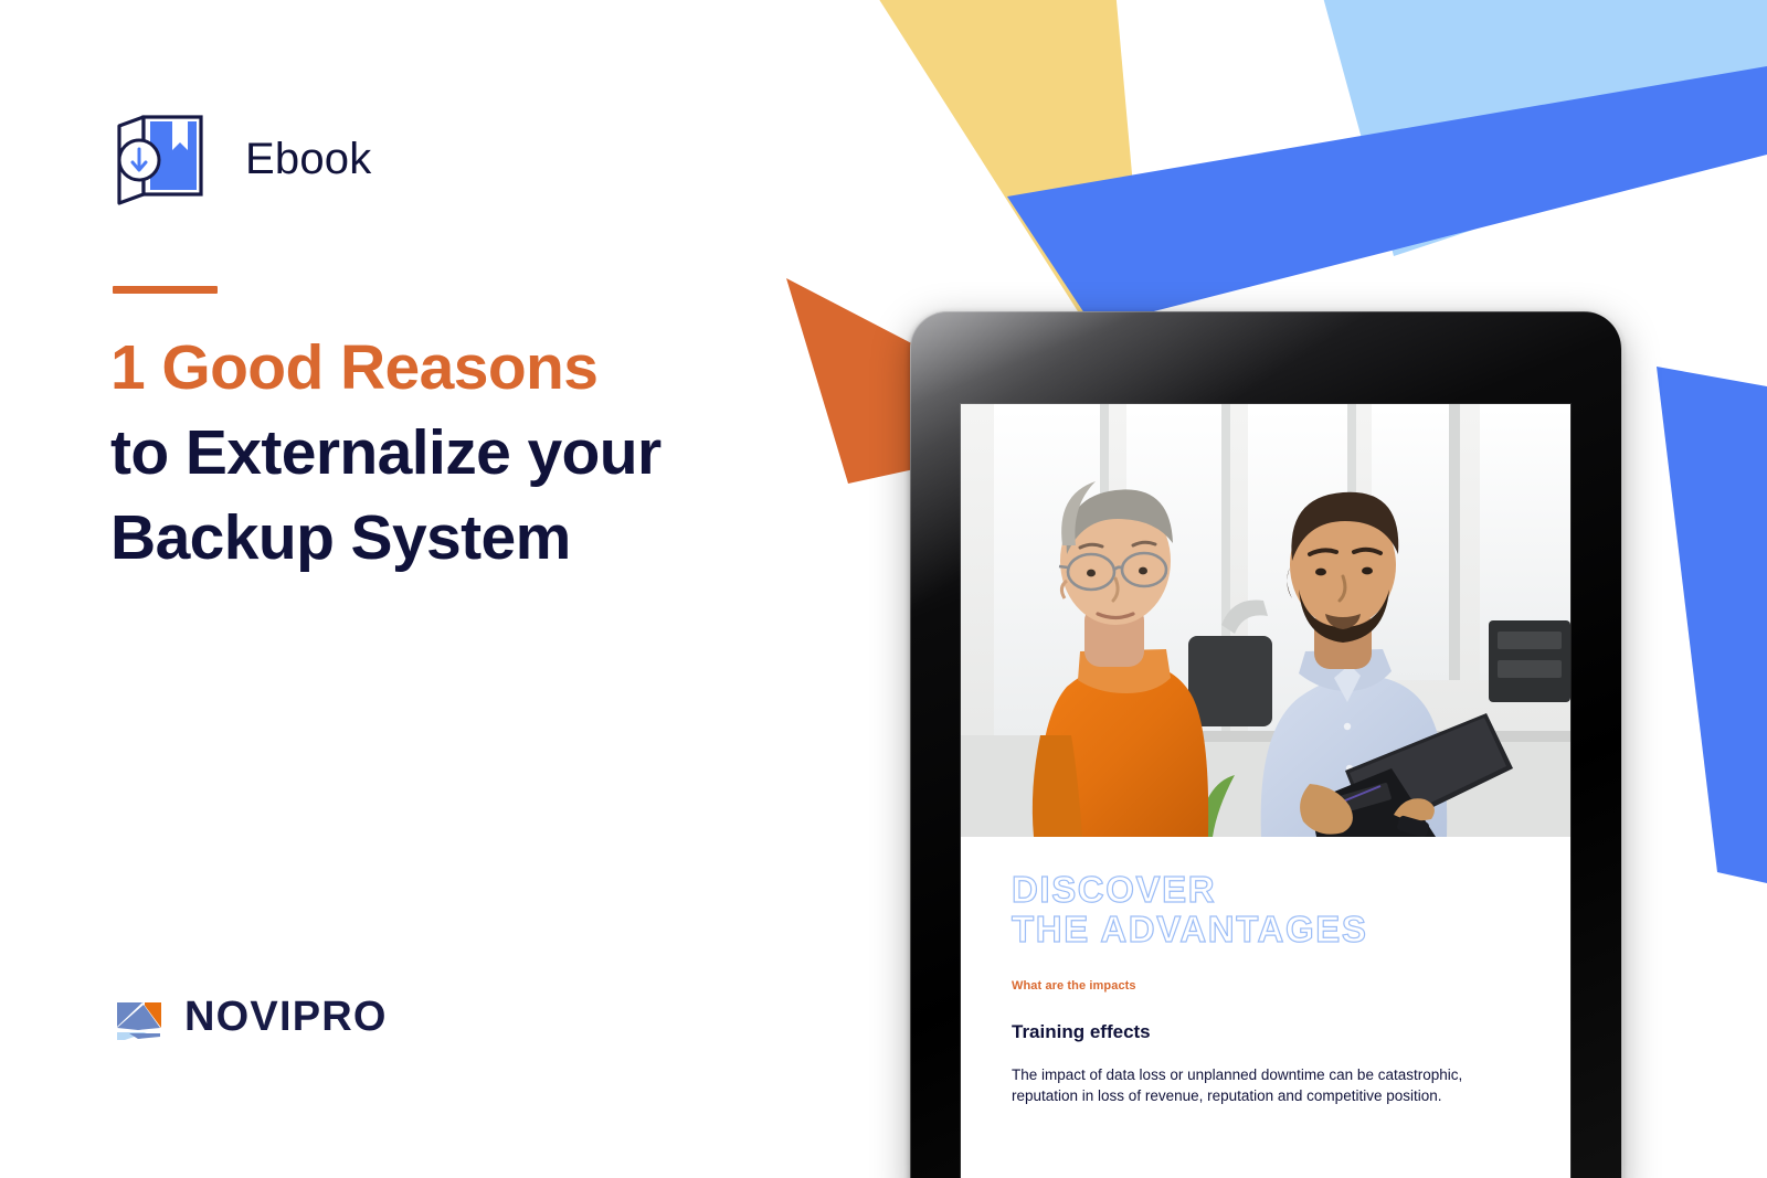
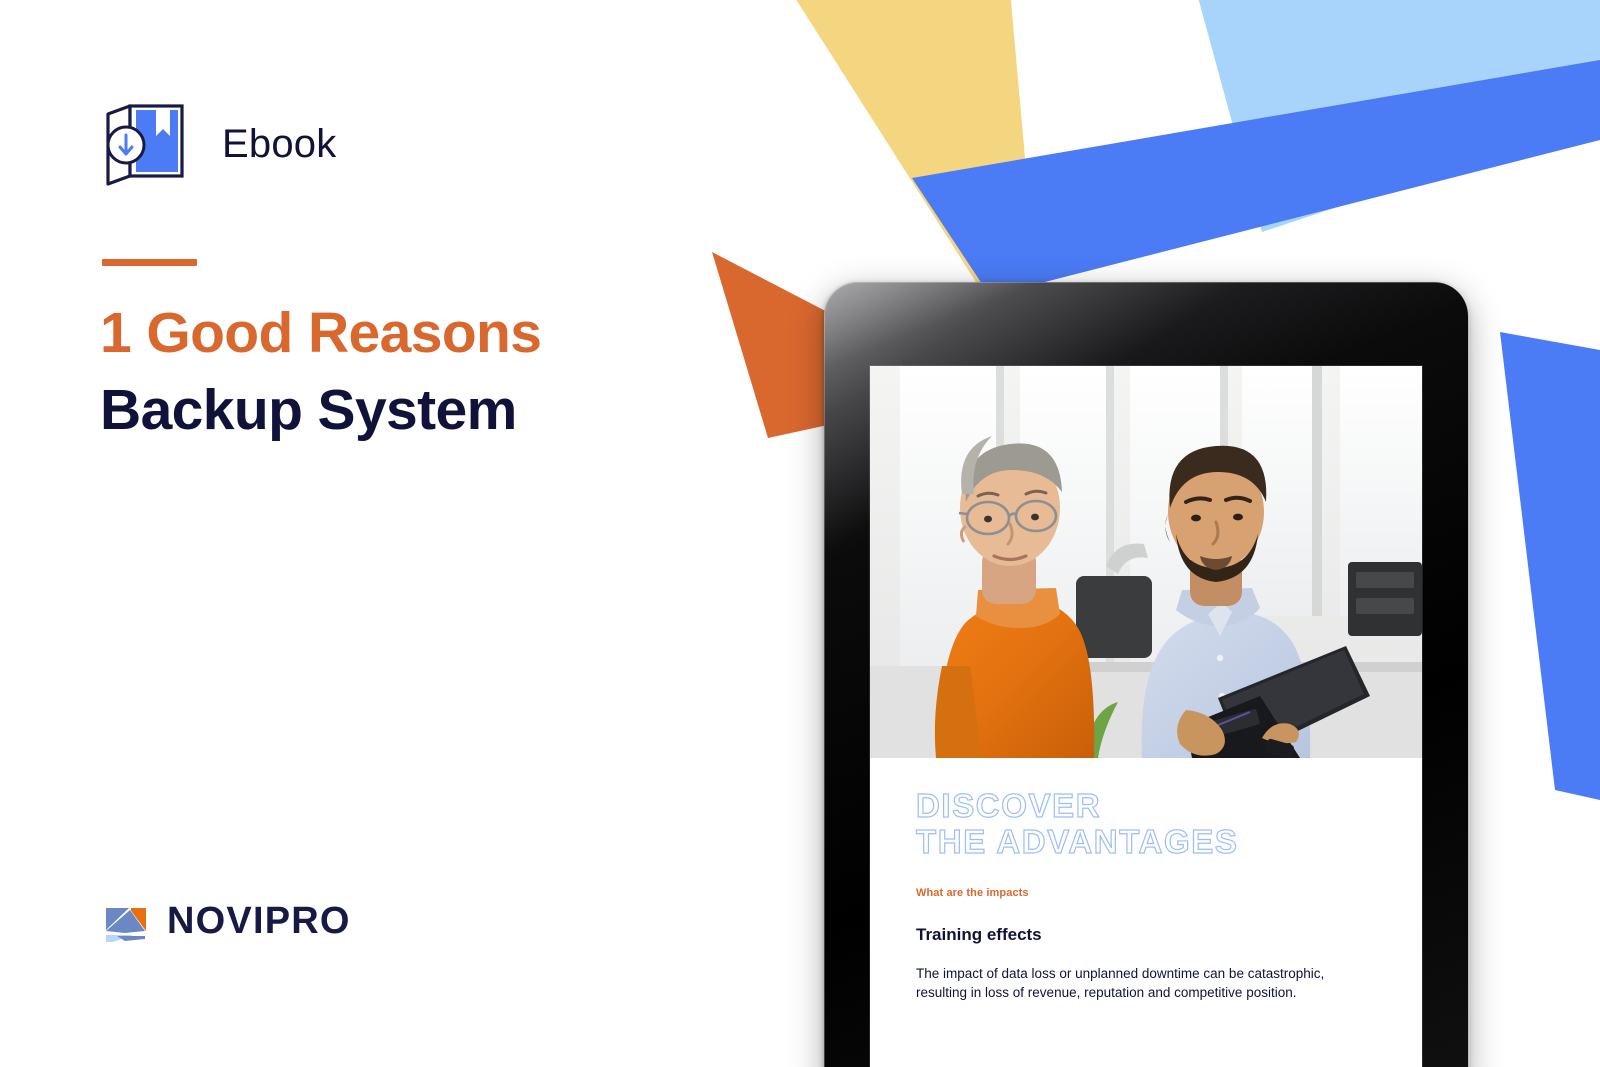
  Ebook
  1 Good Reasons
- to Externalize your
  Backup System
  NOVIPRO
  DISCOVER
  THE ADVANTAGES
  What are the impacts
  Training effects
- The impact of data loss or unplanned downtime can be catastrophic, reputation in loss of revenue, reputation and competitive position.
+ The impact of data loss or unplanned downtime can be catastrophic, resulting in loss of revenue, reputation and competitive position.
